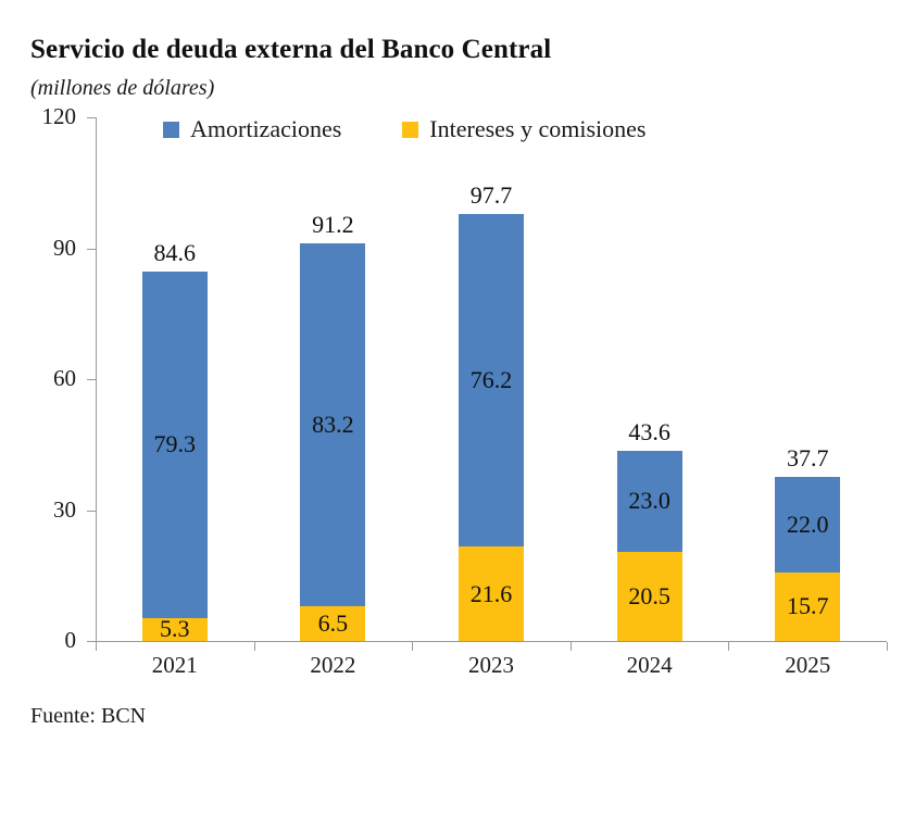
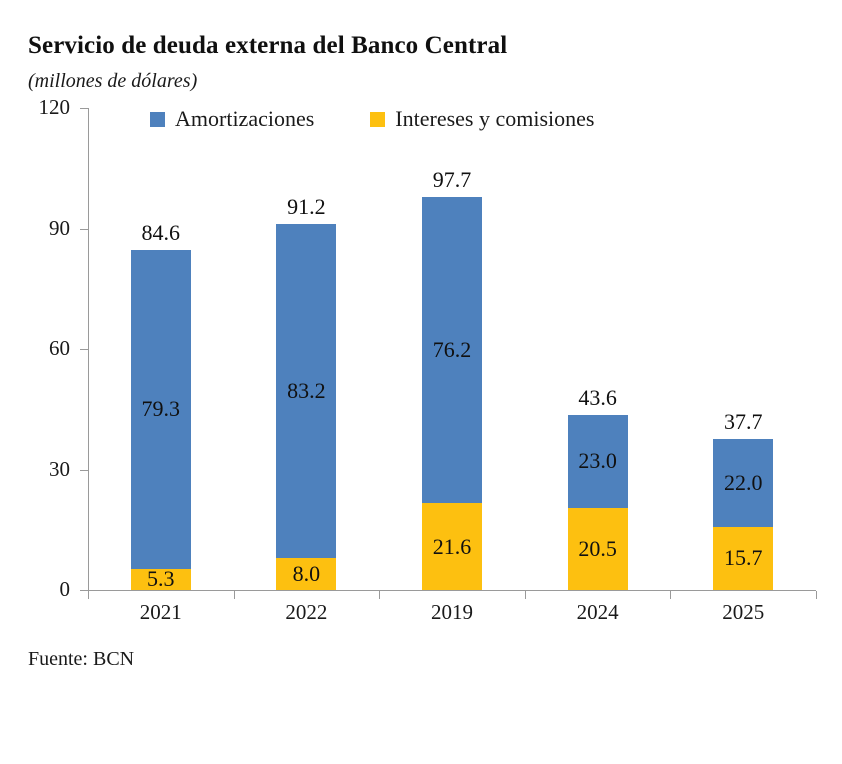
  Servicio de deuda externa del Banco Central
  (millones de dólares)
  Amortizaciones
  Intereses y comisiones
  0
  30
  60
  90
  120
  2021
  2022
- 2023
+ 2019
  2024
  2025
  5.3
  79.3
  84.6
- 6.5
+ 8.0
  83.2
  91.2
  21.6
  76.2
  97.7
  20.5
  23.0
  43.6
  15.7
  22.0
  37.7
  Fuente: BCN
